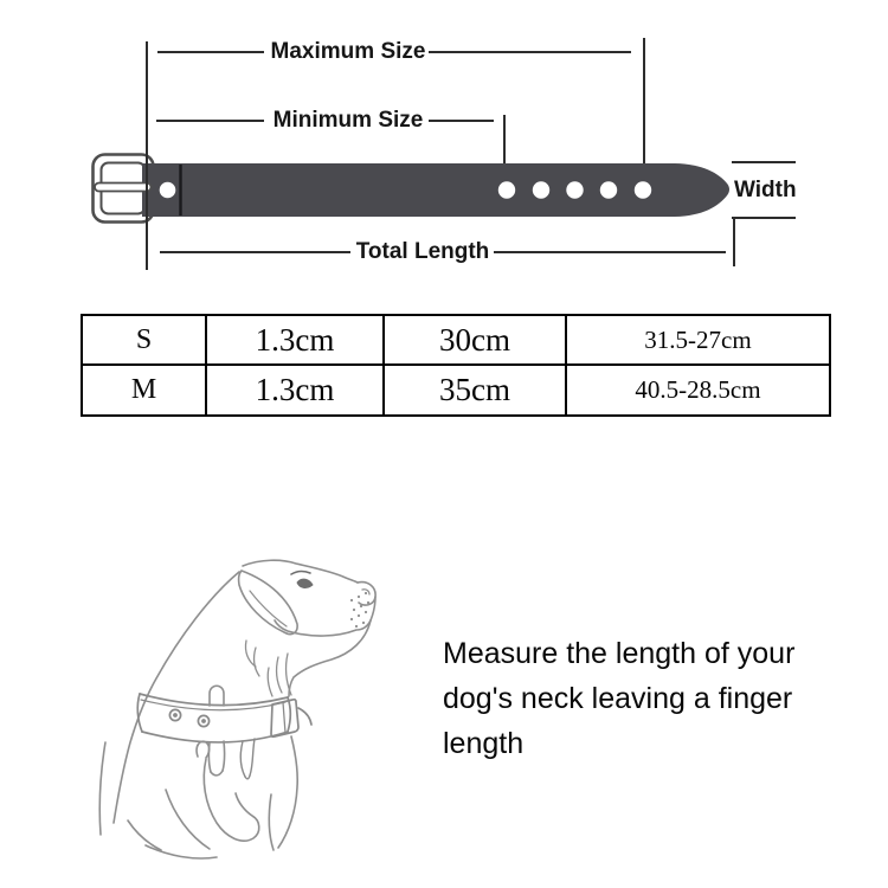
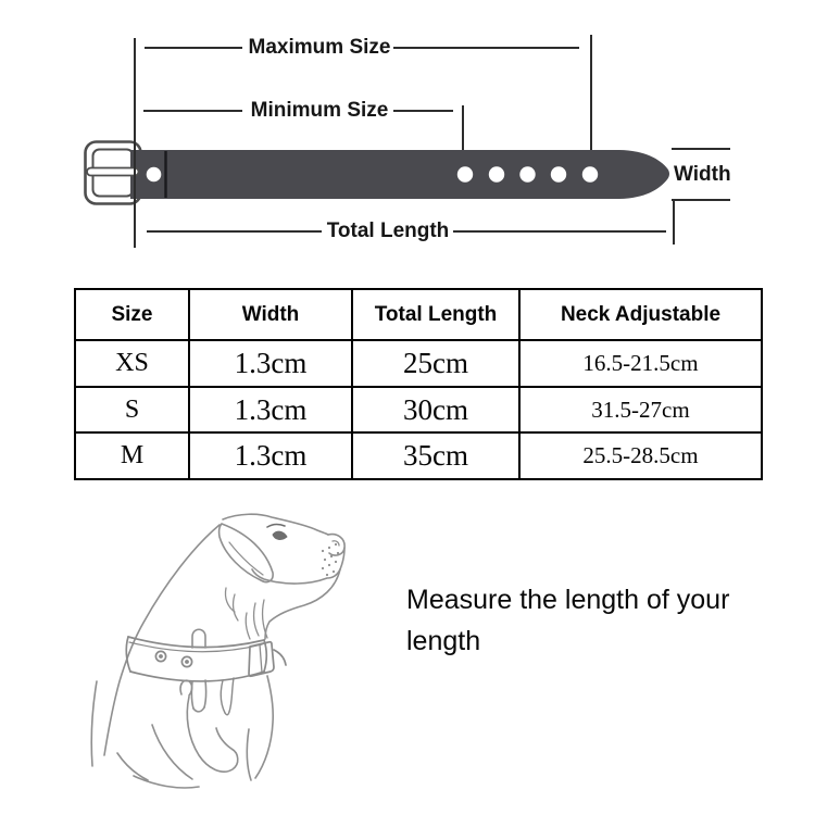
  Maximum Size
  Minimum Size
  Width
  Total Length
+ Size	Width	Total Length	Neck Adjustable
+ XS	1.3cm	25cm	16.5-21.5cm
  S	1.3cm	30cm	31.5-27cm
- M	1.3cm	35cm	40.5-28.5cm
+ M	1.3cm	35cm	25.5-28.5cm
  Measure the length of your
- dog's neck leaving a finger
  length
